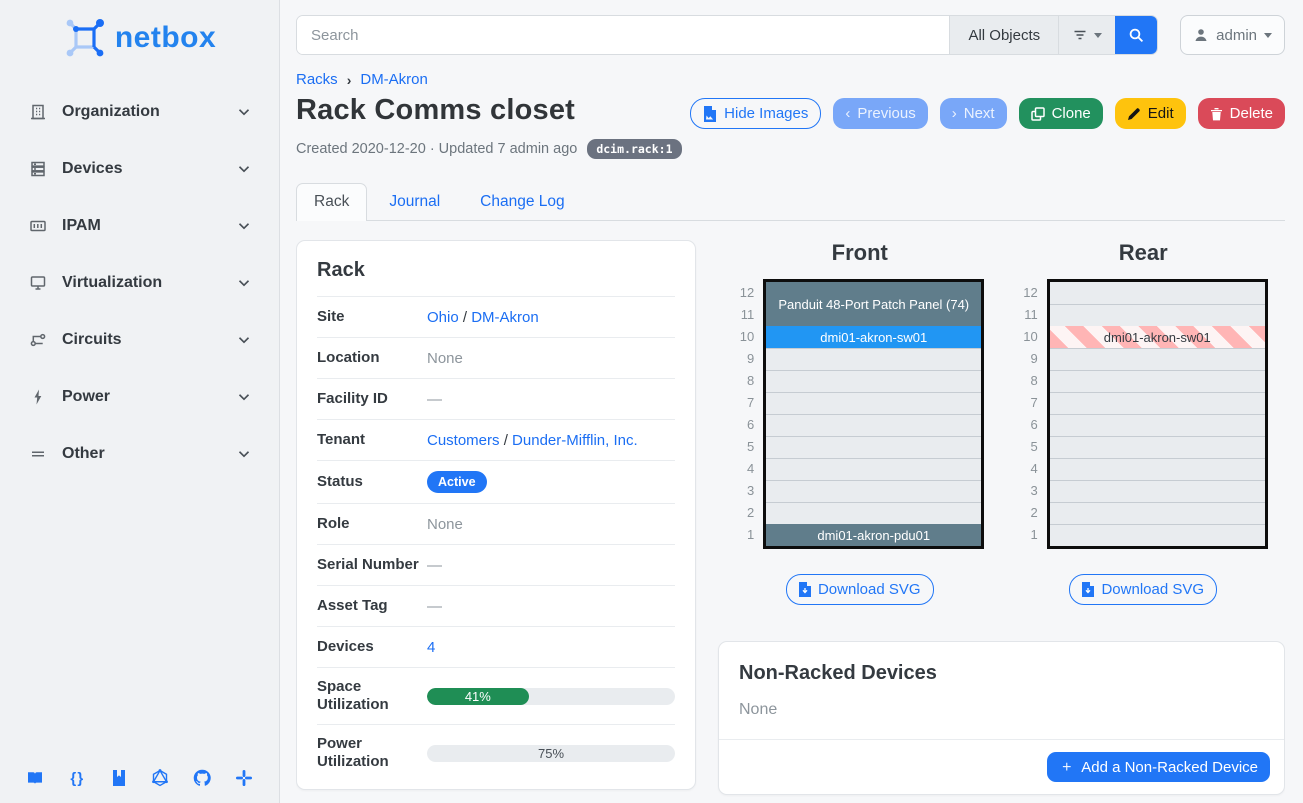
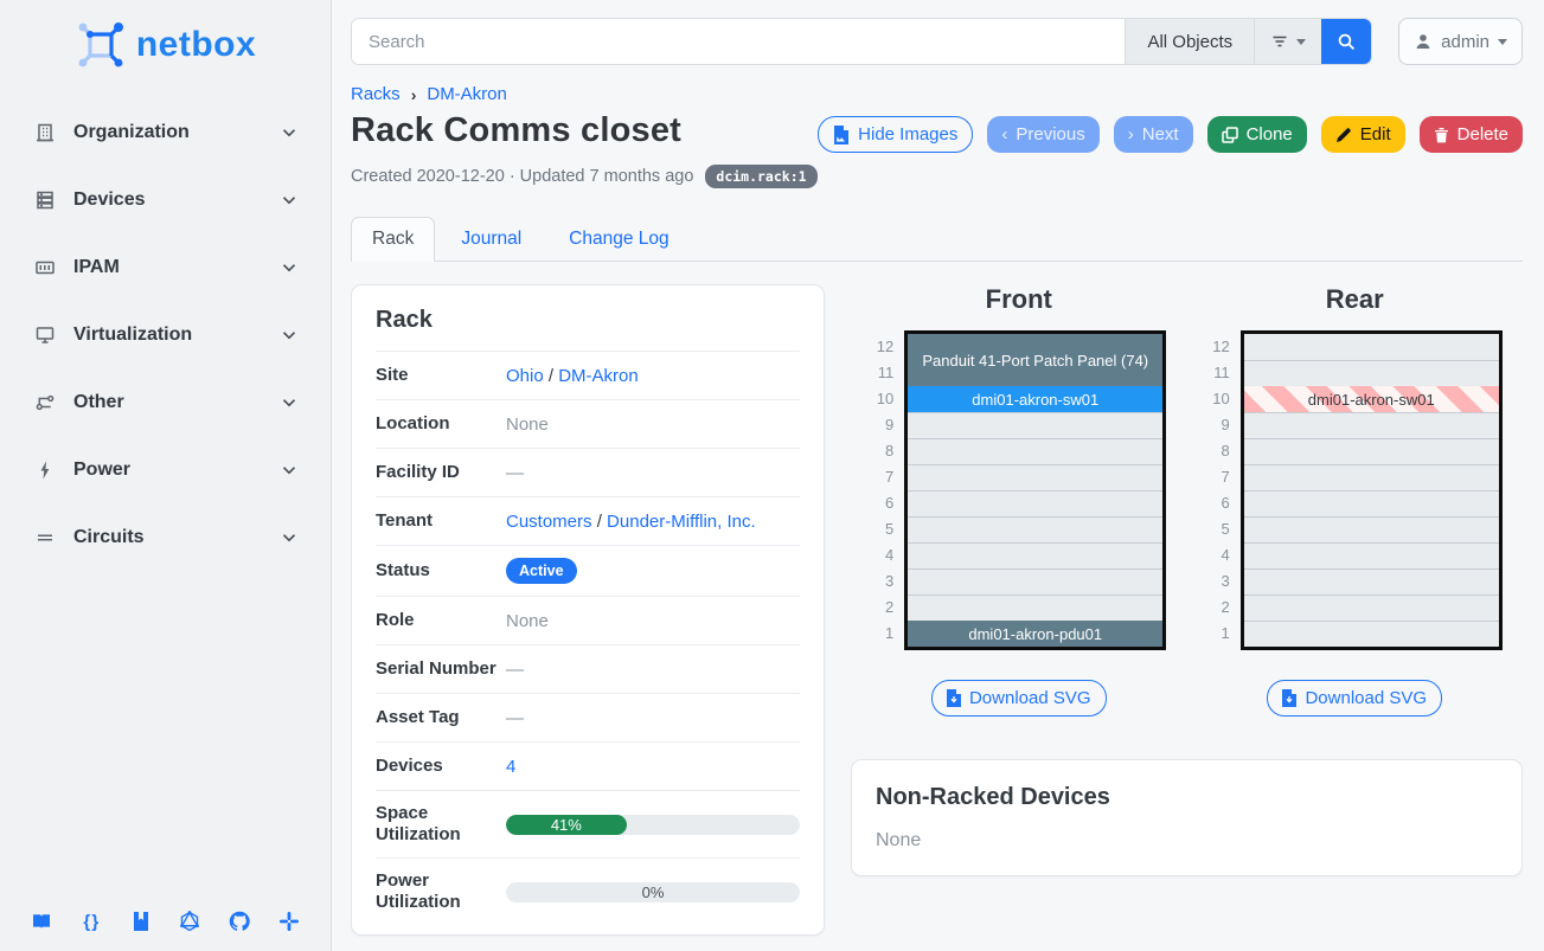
  netbox
  Organization
  Devices
  IPAM
  Virtualization
- Circuits
+ Other
  Power
- Other
+ Circuits
  { }
  Search
  All Objects
  admin
  Racks
  ›
  DM-Akron
  Rack Comms closet
  Hide Images
  ‹
  Previous
  ›
  Next
  Clone
  Edit
  Delete
- Created 2020-12-20 · Updated 7 admin ago
+ Created 2020-12-20 · Updated 7 months ago
  dcim.rack:1
  Rack
  Journal
  Change Log
  Rack
  Site
  Ohio / DM-Akron
  Location
  None
  Facility ID
  —
  Tenant
  Customers / Dunder-Mifflin, Inc.
  Status
  Active
  Role
  None
  Serial Number
  —
  Asset Tag
  —
  Devices
  4
  Space Utilization
  41%
  Power Utilization
- 75%
+ 0%
  Front
  12
  11
  10
  9
  8
  7
  6
  5
  4
  3
  2
  1
- Panduit 48-Port Patch Panel (74)
+ Panduit 41-Port Patch Panel (74)
  dmi01-akron-sw01
  dmi01-akron-pdu01
  Download SVG
  Rear
  12
  11
  10
  9
  8
  7
  6
  5
  4
  3
  2
  1
  dmi01-akron-sw01
  Download SVG
  Non-Racked Devices
  None
- ＋
- Add a Non-Racked Device
